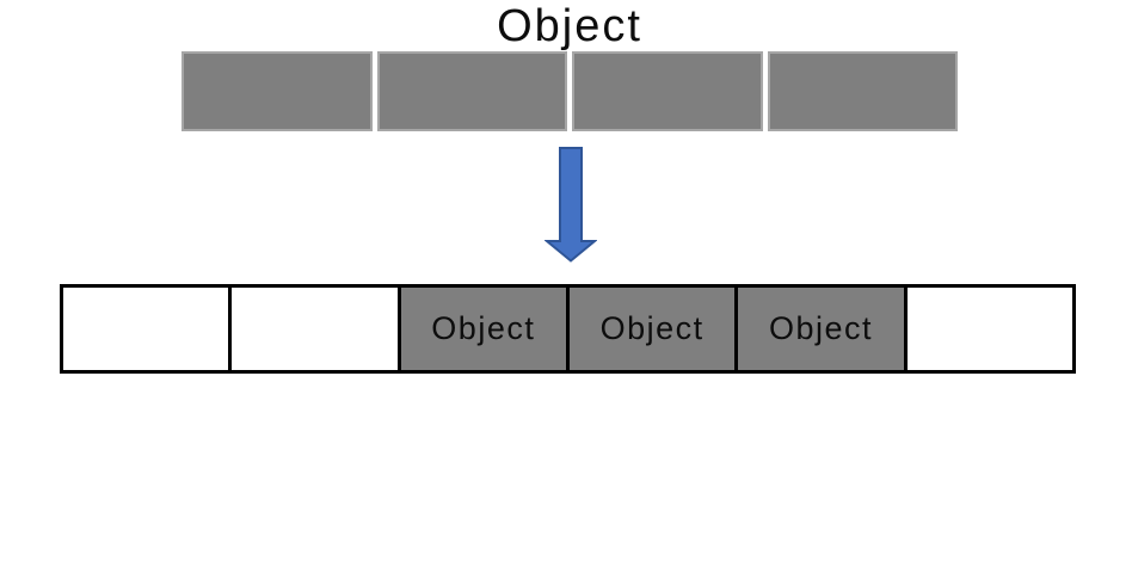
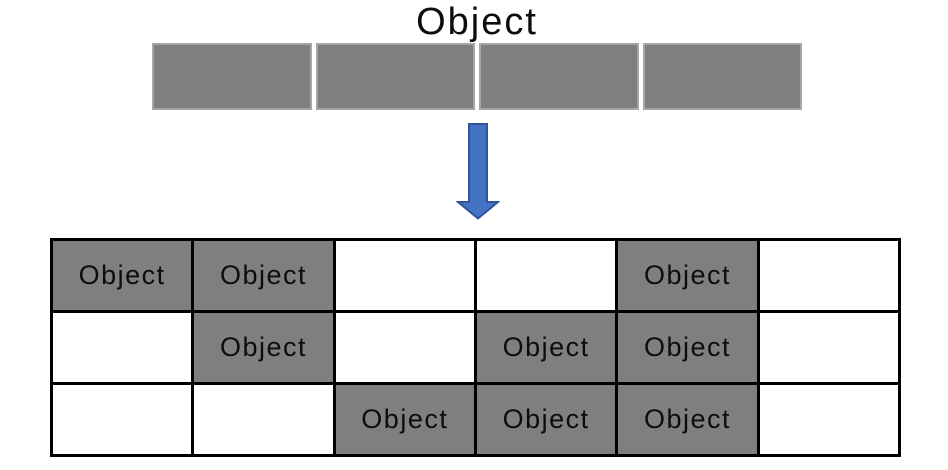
  Object
+ Object	Object			Object
+ 	Object		Object	Object
  		Object	Object	Object
